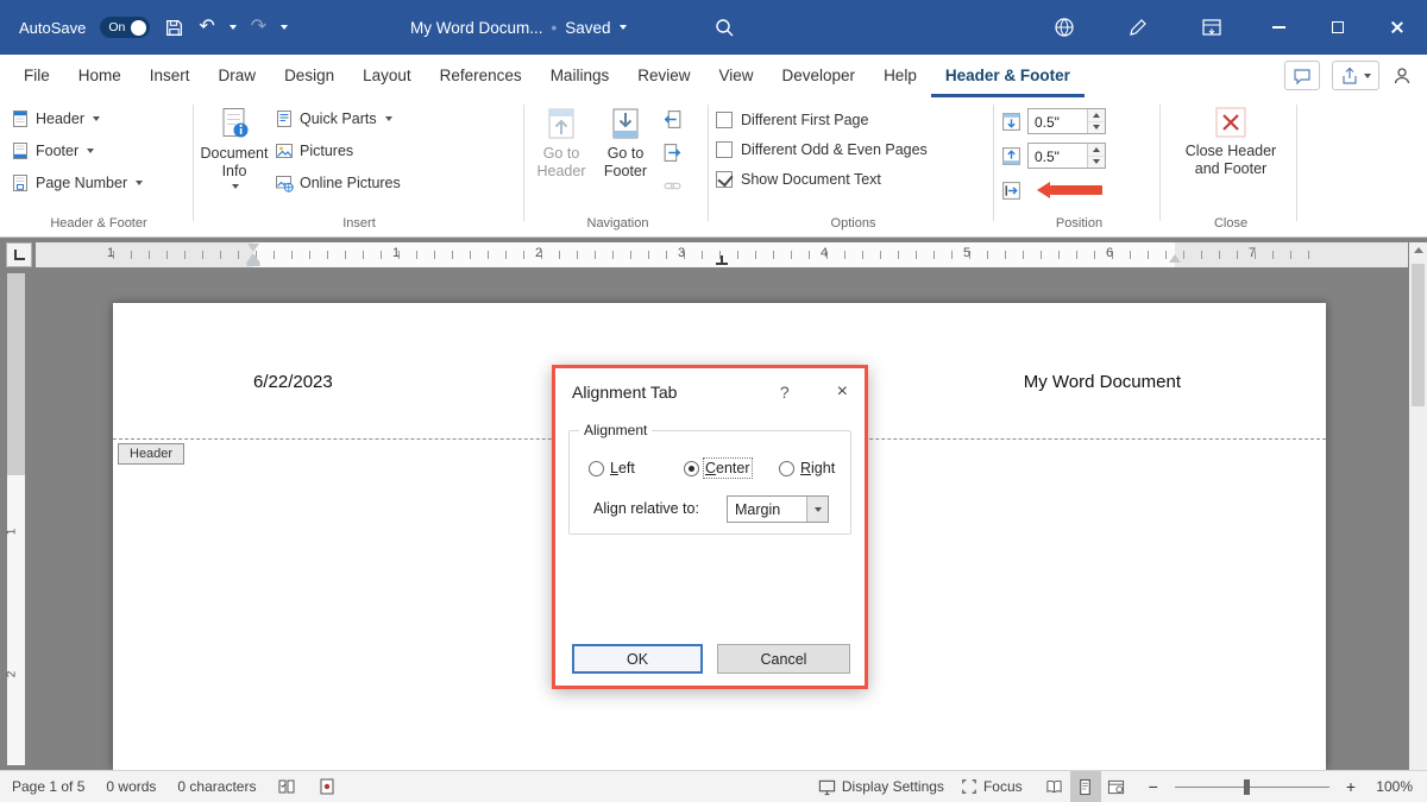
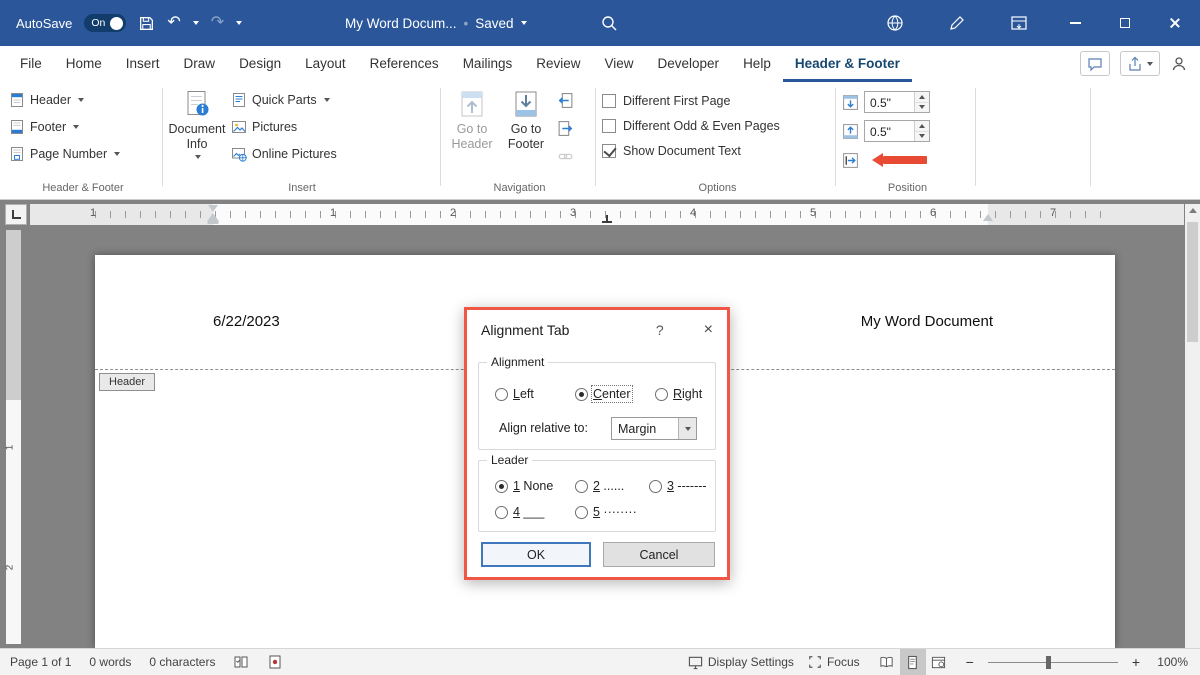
  AutoSave
  On
  ↶
  ↷
  My Word Docum...
  •
  Saved
  File
  Home
  Insert
  Draw
  Design
  Layout
  References
  Mailings
  Review
  View
  Developer
  Help
  Header & Footer
  Header
  Footer
  Page Number
  Header & Footer
  Document Info
  Quick Parts
  Pictures
  Online Pictures
  Insert
  Go to Header
  Go to Footer
  Navigation
  Different First Page
  Different Odd & Even Pages
  Show Document Text
  Options
  0.5"
  0.5"
  Position
- Close Header and Footer
- Close
  1
  1
  2
  3
  4
  5
  6
  7
  6/22/2023
  My Word Document
  Header
  Alignment Tab
  ?
  ×
  Alignment
  Left
  Center
  Right
  Align relative to:
  Margin
+ Leader
+ 1 None
+ 2 ......
+ 3 -------
+ 4 ___
+ 5 ········
  OK
  Cancel
- Page 1 of 5
+ Page 1 of 1
  0 words
  0 characters
  Display Settings
  Focus
  −
  +
  100%
